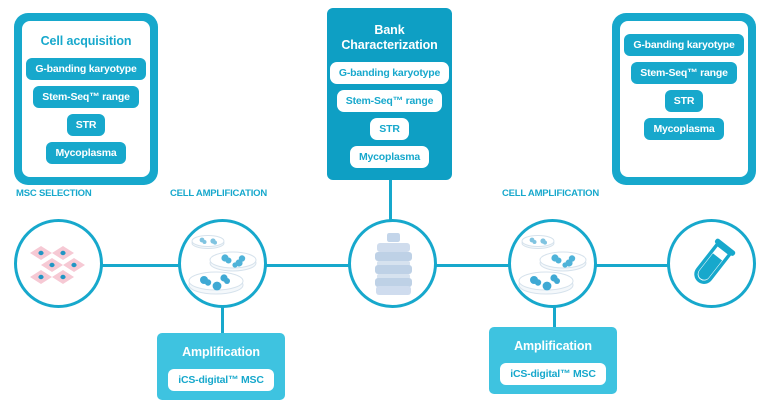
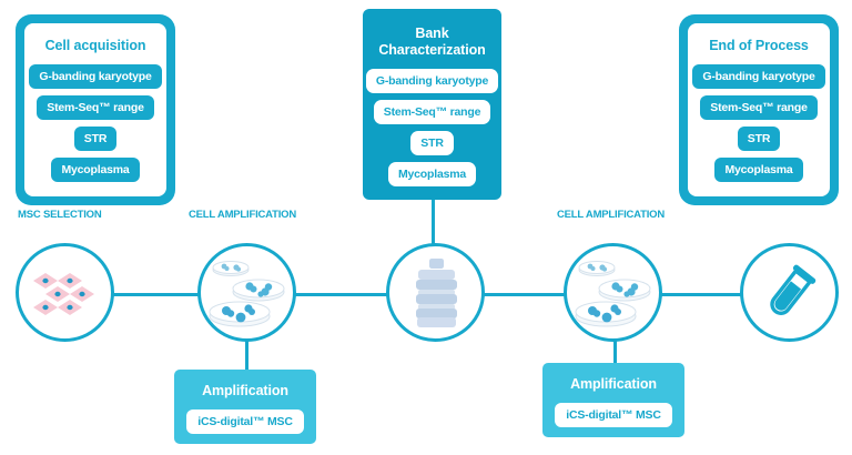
  Cell acquisition
  G-banding karyotype
  Stem-Seq™ range
  STR
  Mycoplasma
  Bank
  Characterization
  G-banding karyotype
  Stem-Seq™ range
  STR
  Mycoplasma
+ End of Process
  G-banding karyotype
  Stem-Seq™ range
  STR
  Mycoplasma
  MSC SELECTION
  CELL AMPLIFICATION
  CELL AMPLIFICATION
  Amplification
  iCS-digital™ MSC
  Amplification
  iCS-digital™ MSC
